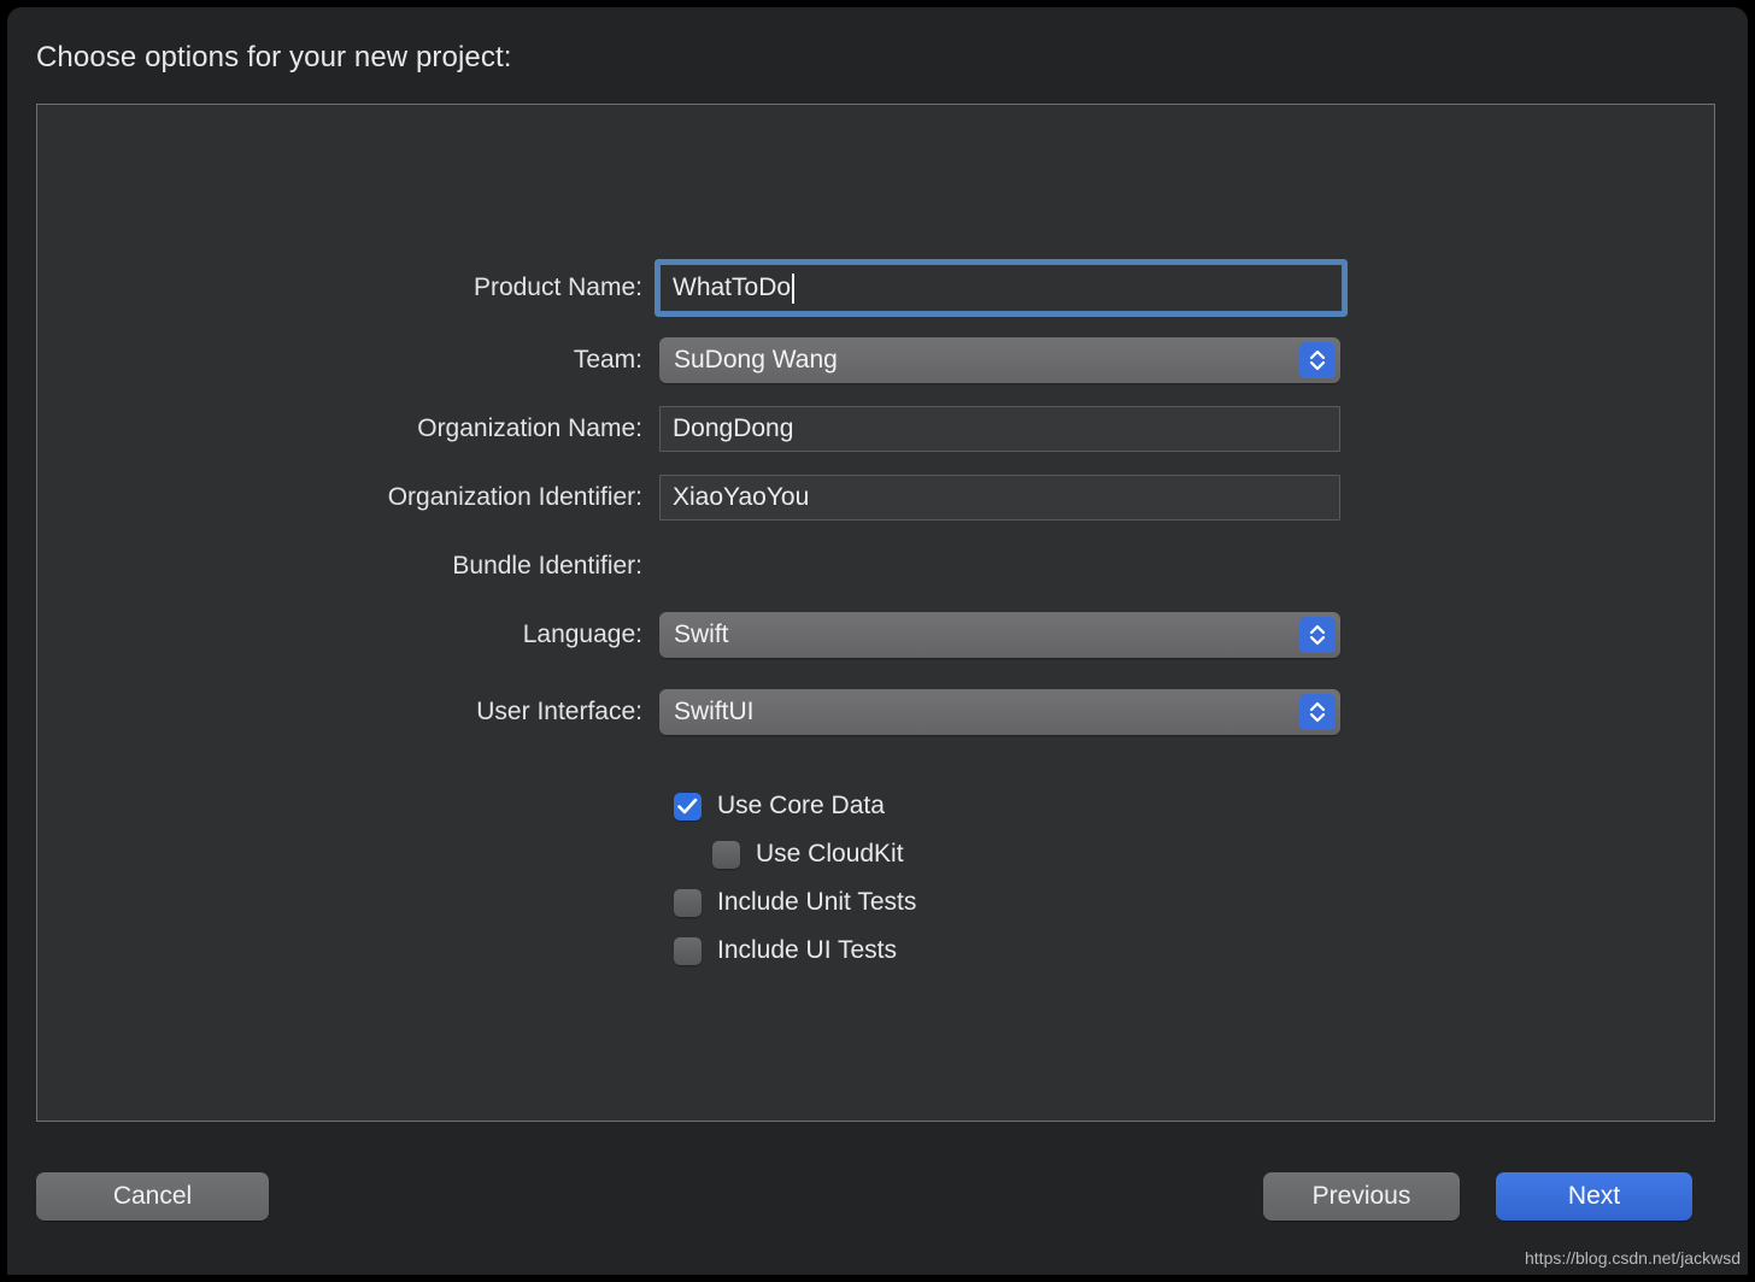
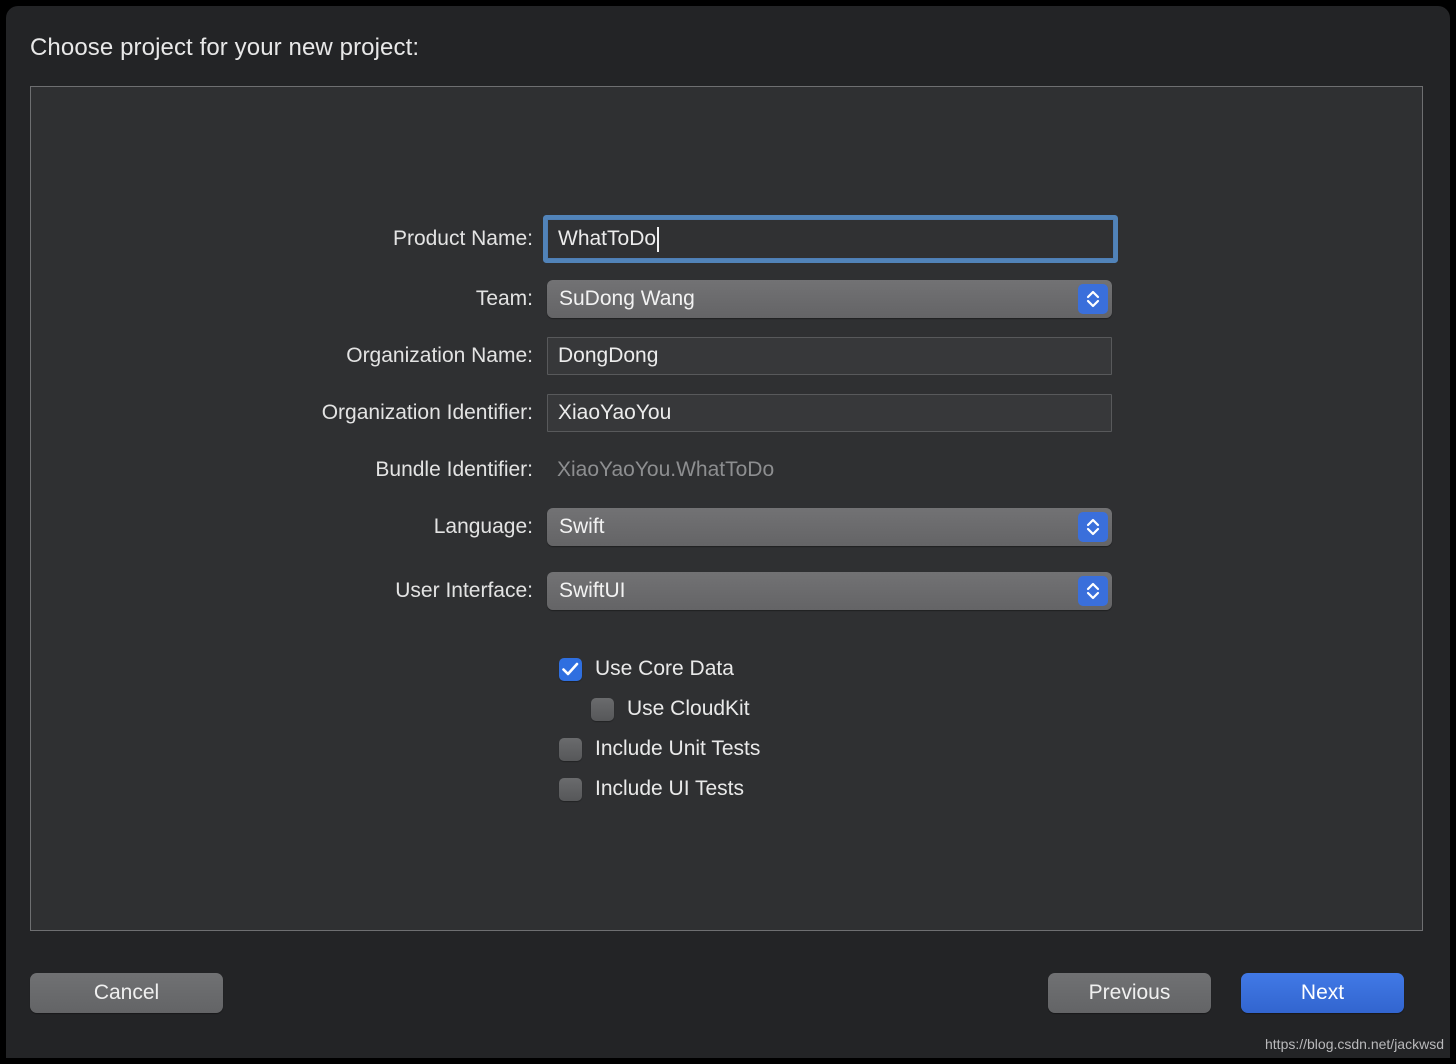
- Choose options for your new project:
+ Choose project for your new project:
  Product Name:
  WhatToDo
  Team:
  SuDong Wang
  Organization Name:
  DongDong
  Organization Identifier:
  XiaoYaoYou
  Bundle Identifier:
+ XiaoYaoYou.WhatToDo
  Language:
  Swift
  User Interface:
  SwiftUI
  Use Core Data
  Use CloudKit
  Include Unit Tests
  Include UI Tests
  Cancel
  Previous
  Next
  https://blog.csdn.net/jackwsd
